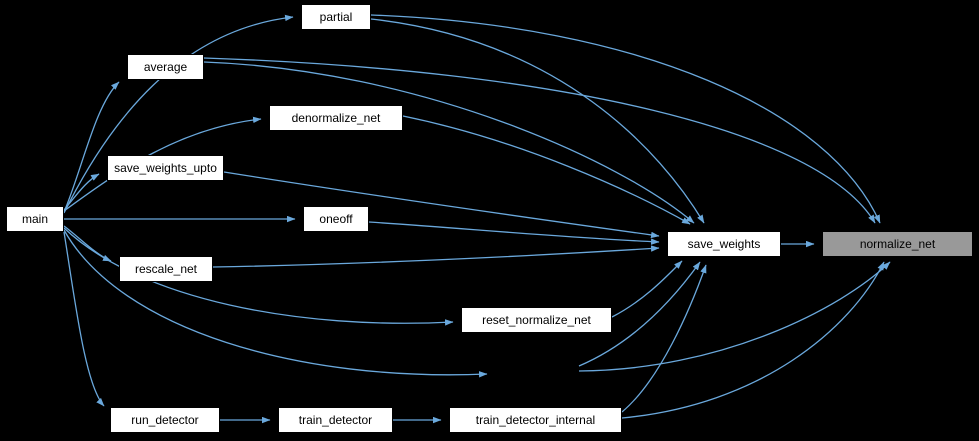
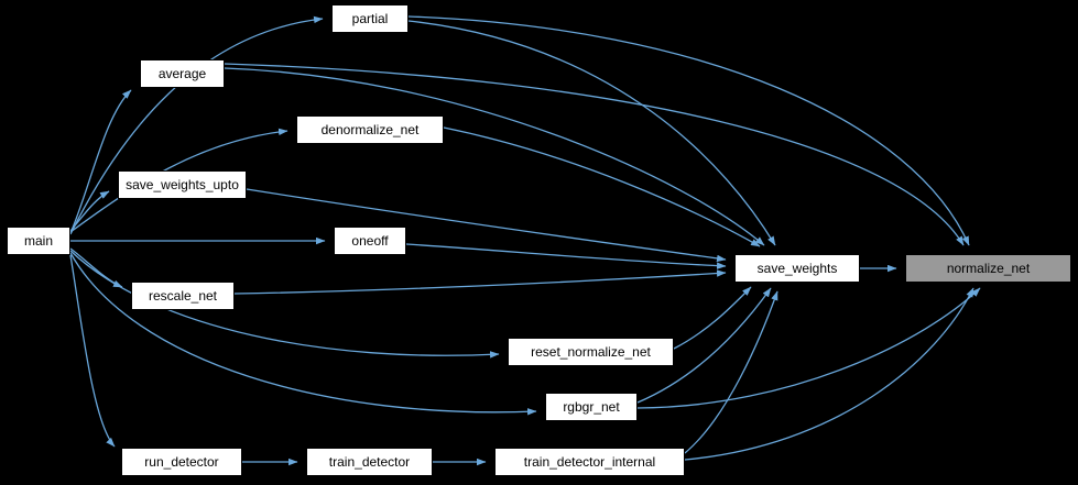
  main
  partial
  average
  denormalize_net
  save_weights_upto
  oneoff
  rescale_net
  reset_normalize_net
+ rgbgr_net
  run_detector
  train_detector
  train_detector_internal
  save_weights
  normalize_net
